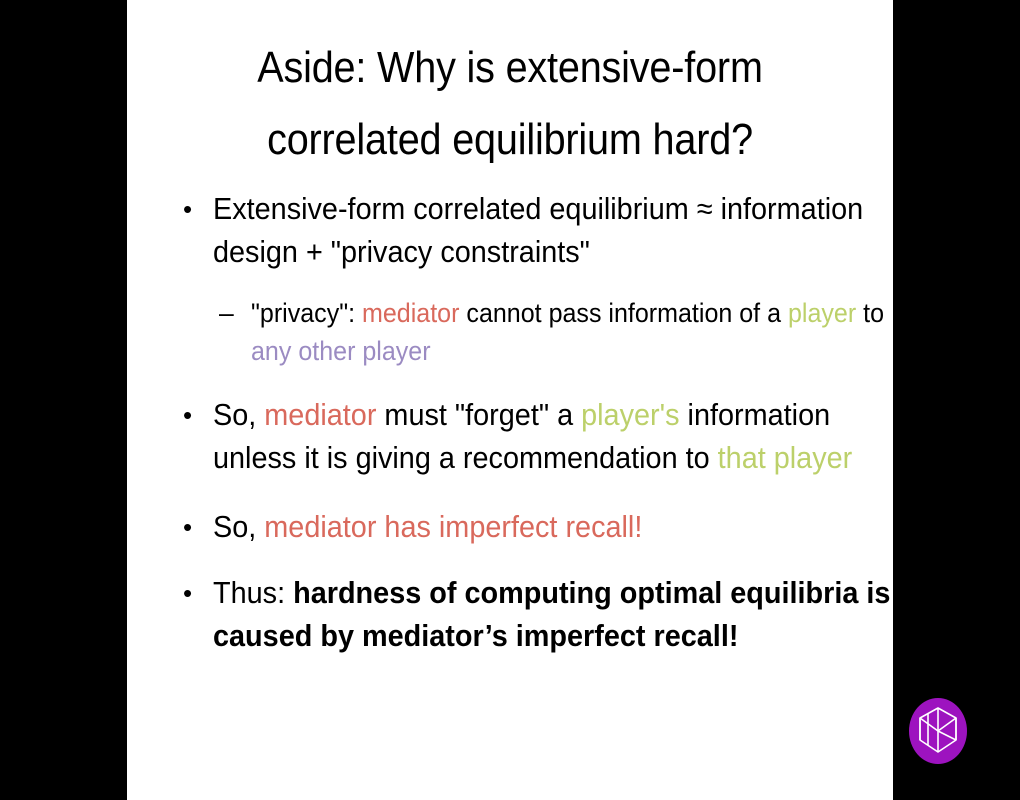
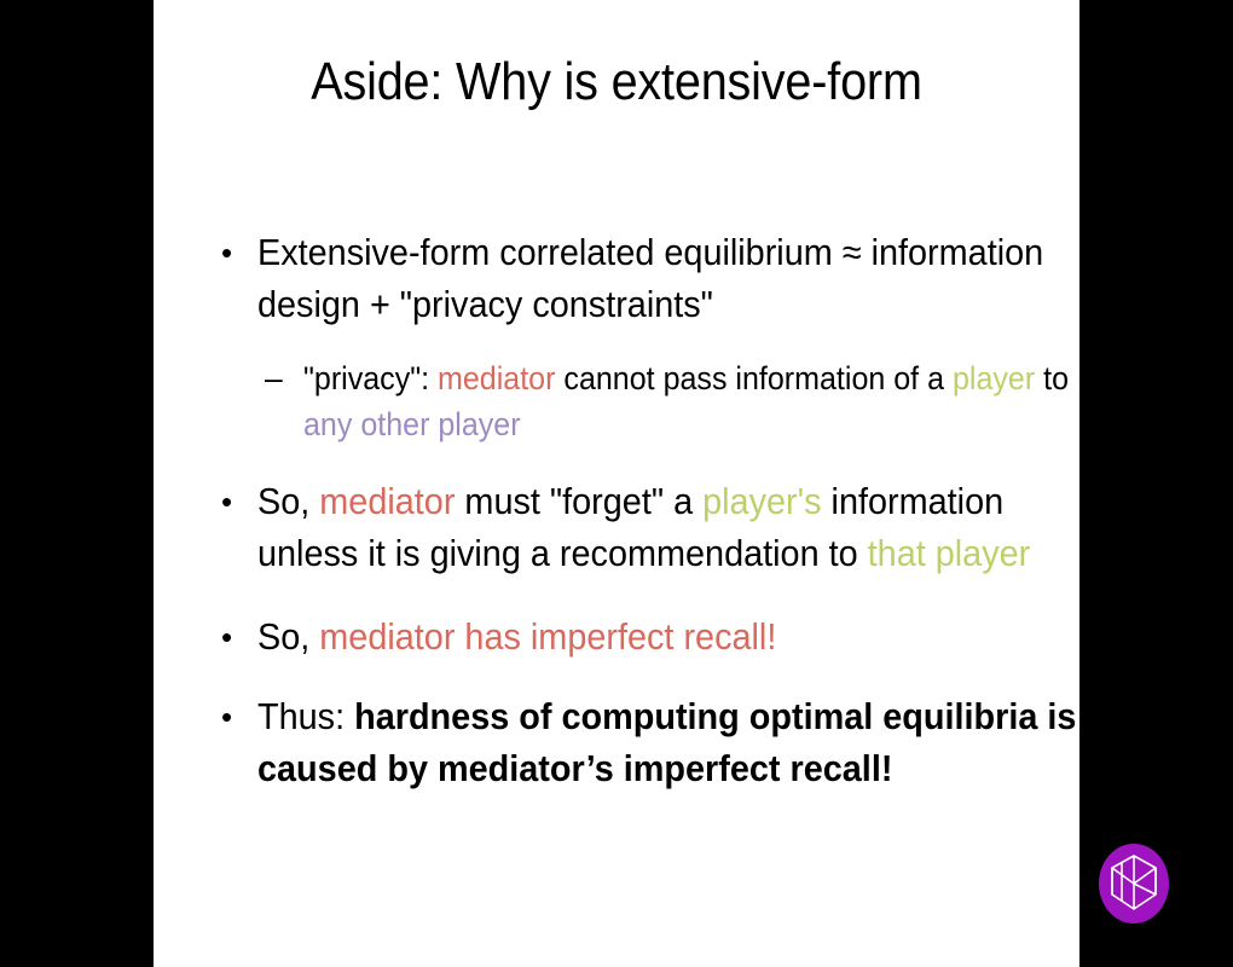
  Aside: Why is extensive-form
- correlated equilibrium hard?
  •
  Extensive-form correlated equilibrium ≈ information design + "privacy constraints"
  –
  "privacy": mediator cannot pass information of a player to any other player
  •
  So, mediator must "forget" a player's information unless it is giving a recommendation to that player
  •
  So, mediator has imperfect recall!
  •
  Thus: hardness of computing optimal equilibria is caused by mediator’s imperfect recall!
